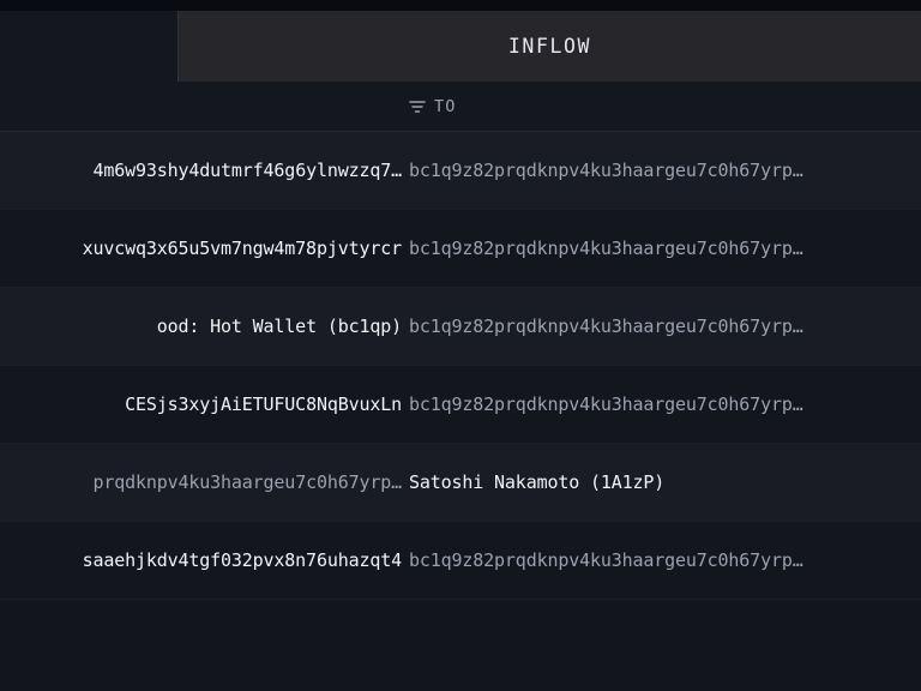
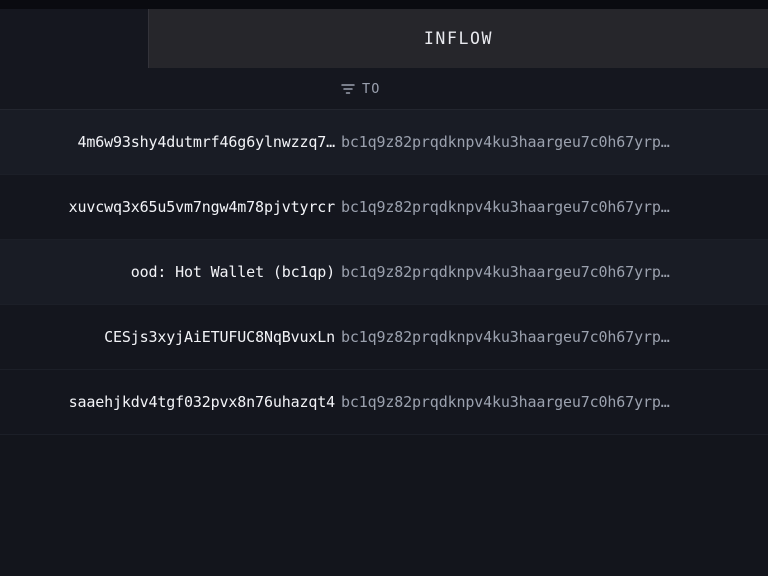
  INFLOW
  TO
  4m6w93shy4dutmrf46g6ylnwzzq7…
  bc1q9z82prqdknpv4ku3haargeu7c0h67yrp…
  xuvcwq3x65u5vm7ngw4m78pjvtyrcr
  bc1q9z82prqdknpv4ku3haargeu7c0h67yrp…
  ood: Hot Wallet (bc1qp)
  bc1q9z82prqdknpv4ku3haargeu7c0h67yrp…
  CESjs3xyjAiETUFUC8NqBvuxLn
  bc1q9z82prqdknpv4ku3haargeu7c0h67yrp…
- prqdknpv4ku3haargeu7c0h67yrp…
- Satoshi Nakamoto (1A1zP)
  saaehjkdv4tgf032pvx8n76uhazqt4
  bc1q9z82prqdknpv4ku3haargeu7c0h67yrp…
